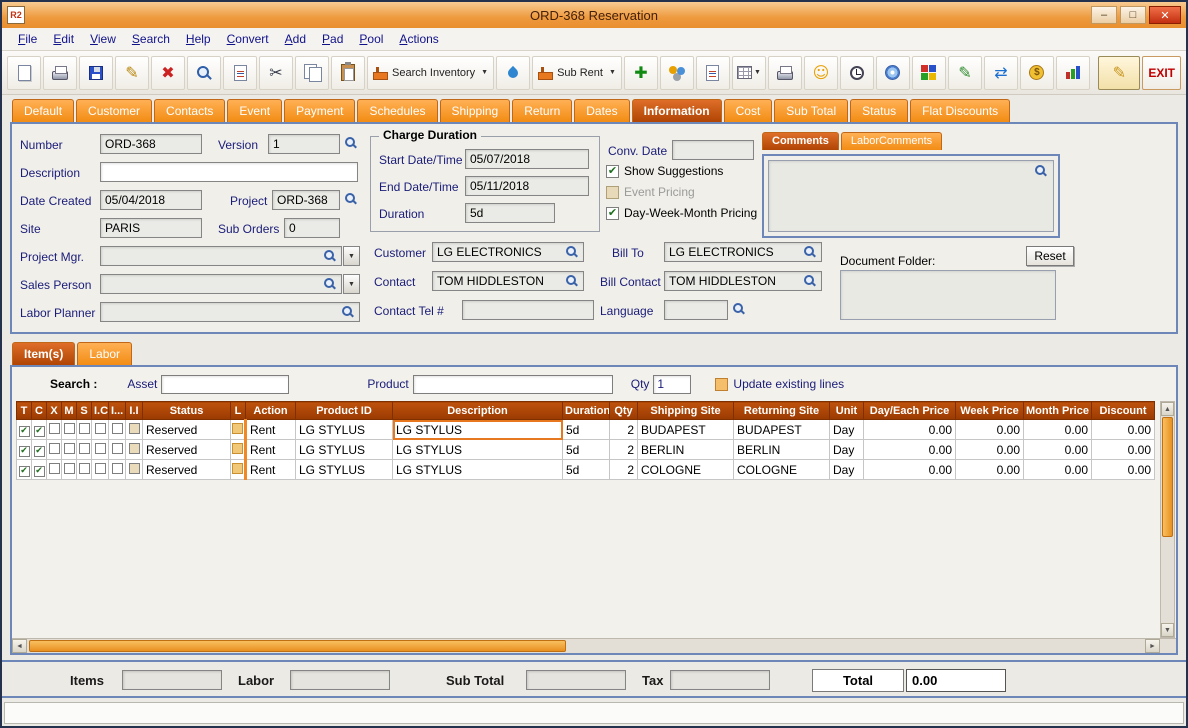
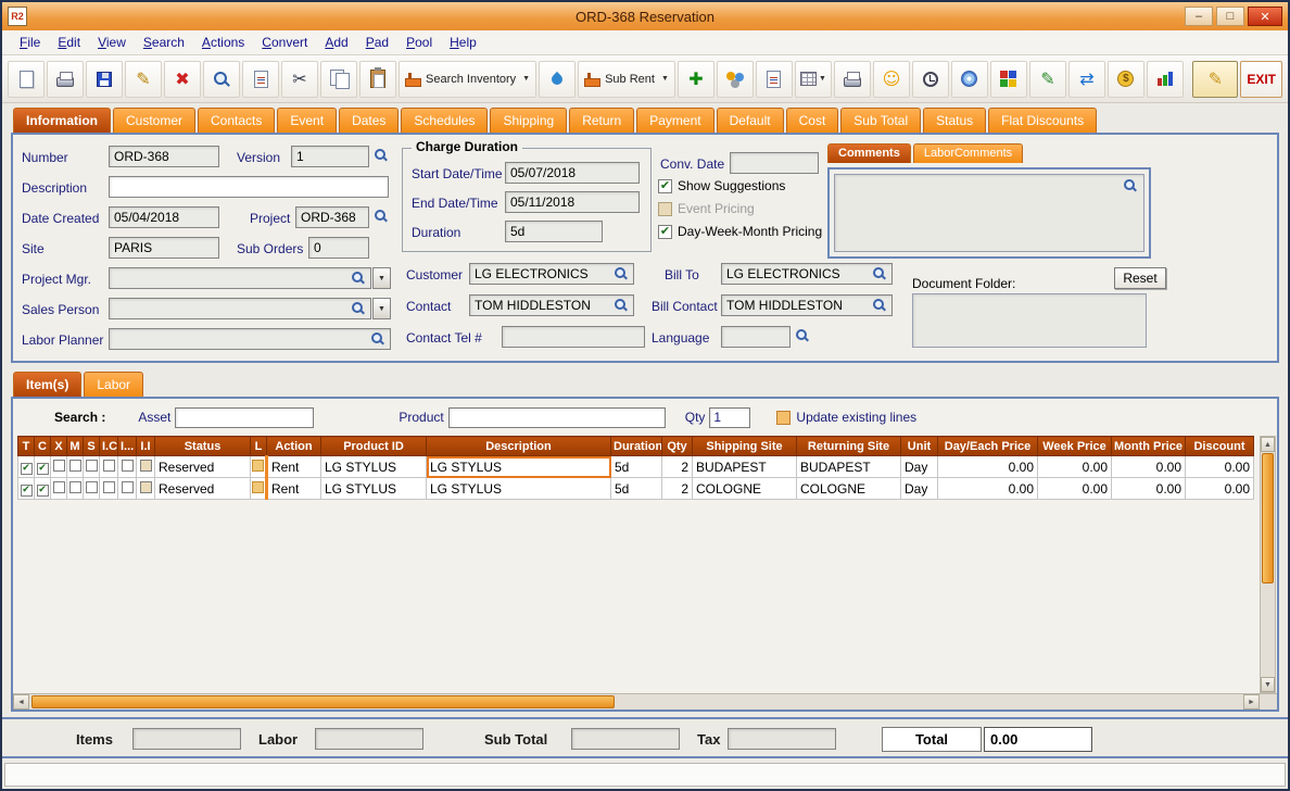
  R2
  ORD-368 Reservation
  –
  □
  ✕
  File
  Edit
  View
  Search
- Help
+ Actions
  Convert
  Add
  Pad
  Pool
- Actions
+ Help
  ✎
  ✖
  ✂
  Search Inventory
  Sub Rent
  ✚
  ☺
  ✎
  ⇄
  ✎
  EXIT
- Default
+ Information
  Customer
  Contacts
  Event
- Payment
+ Dates
  Schedules
  Shipping
  Return
- Dates
+ Payment
- Information
+ Default
  Cost
  Sub Total
  Status
  Flat Discounts
  Number
  ORD-368
  Version
  1
  Description
  Date Created
  05/04/2018
  Project
  ORD-368
  Site
  PARIS
  Sub Orders
  0
  Project Mgr.
  Sales Person
  Labor Planner
  Charge Duration
  Start Date/Time
  05/07/2018
  End Date/Time
  05/11/2018
  Duration
  5d
  Conv. Date
  Show Suggestions
  Event Pricing
  Day-Week-Month Pricing
  Comments
  LaborComments
  Customer
  LG ELECTRONICS
  Bill To
  LG ELECTRONICS
  Contact
  TOM HIDDLESTON
  Bill Contact
  TOM HIDDLESTON
  Contact Tel #
  Language
  Document Folder:
  Reset
  Item(s)
  Labor
  Search :
  Asset
  Product
  Qty
  1
  Update existing lines
  T	C	X	M	S	I.C	I...	I.I	Status	L	Action	Product ID	Description	Duration	Qty	Shipping Site	Returning Site	Unit	Day/Each Price	Week Price	Month Price	Discount
  								Reserved		Rent	LG STYLUS	LG STYLUS	5d	2	BUDAPEST	BUDAPEST	Day	0.00	0.00	0.00	0.00
- 								Reserved		Rent	LG STYLUS	LG STYLUS	5d	2	BERLIN	BERLIN	Day	0.00	0.00	0.00	0.00
  								Reserved		Rent	LG STYLUS	LG STYLUS	5d	2	COLOGNE	COLOGNE	Day	0.00	0.00	0.00	0.00
  Items
  Labor
  Sub Total
  Tax
  Total
  0.00
